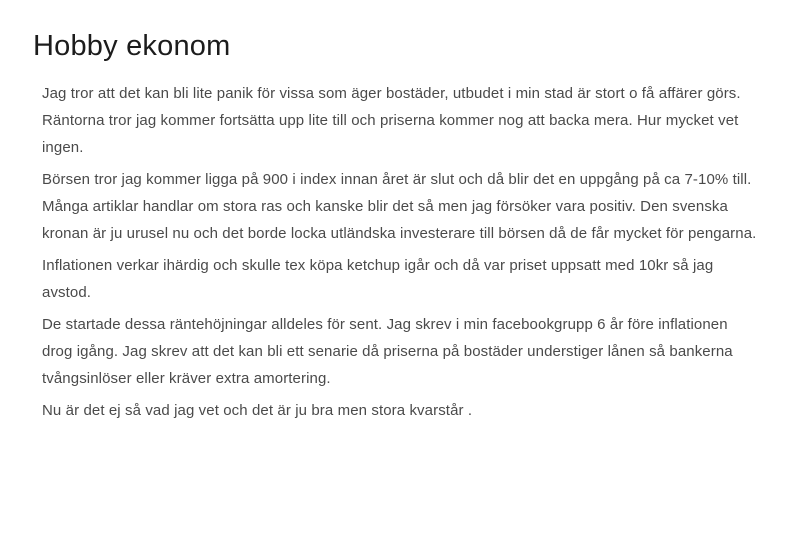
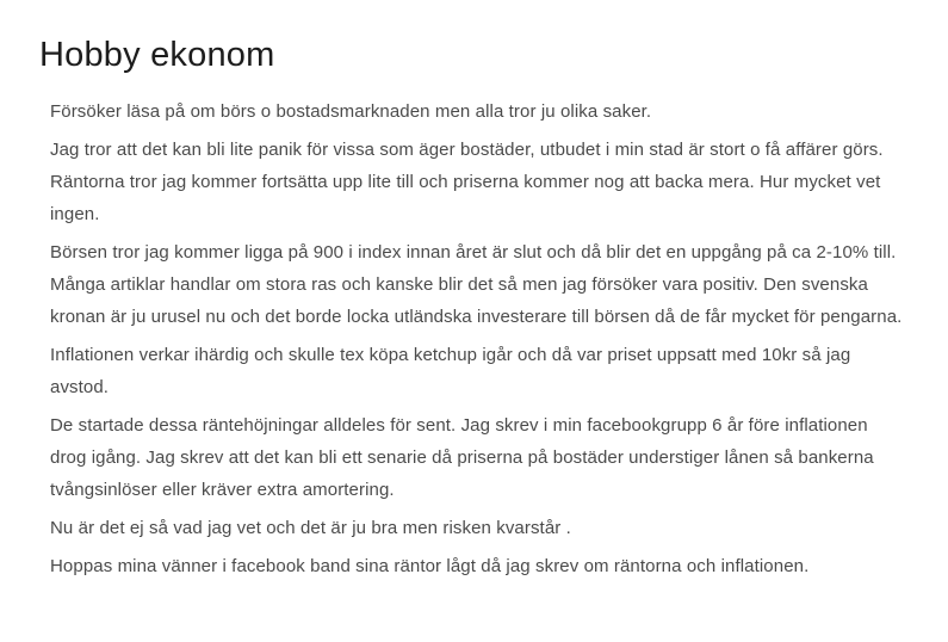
  Hobby ekonom
+ Försöker läsa på om börs o bostadsmarknaden men alla tror ju olika saker.
  Jag tror att det kan bli lite panik för vissa som äger bostäder, utbudet i min stad är stort o få affärer görs. Räntorna tror jag kommer fortsätta upp lite till och priserna kommer nog att backa mera. Hur mycket vet ingen.
- Börsen tror jag kommer ligga på 900 i index innan året är slut och då blir det en uppgång på ca 7-10% till. Många artiklar handlar om stora ras och kanske blir det så men jag försöker vara positiv. Den svenska kronan är ju urusel nu och det borde locka utländska investerare till börsen då de får mycket för pengarna.
+ Börsen tror jag kommer ligga på 900 i index innan året är slut och då blir det en uppgång på ca 2-10% till. Många artiklar handlar om stora ras och kanske blir det så men jag försöker vara positiv. Den svenska kronan är ju urusel nu och det borde locka utländska investerare till börsen då de får mycket för pengarna.
  Inflationen verkar ihärdig och skulle tex köpa ketchup igår och då var priset uppsatt med 10kr så jag avstod.
  De startade dessa räntehöjningar alldeles för sent. Jag skrev i min facebookgrupp 6 år före inflationen drog igång. Jag skrev att det kan bli ett senarie då priserna på bostäder understiger lånen så bankerna tvångsinlöser eller kräver extra amortering.
- Nu är det ej så vad jag vet och det är ju bra men stora kvarstår .
+ Nu är det ej så vad jag vet och det är ju bra men risken kvarstår .
+ Hoppas mina vänner i facebook band sina räntor lågt då jag skrev om räntorna och inflationen.
